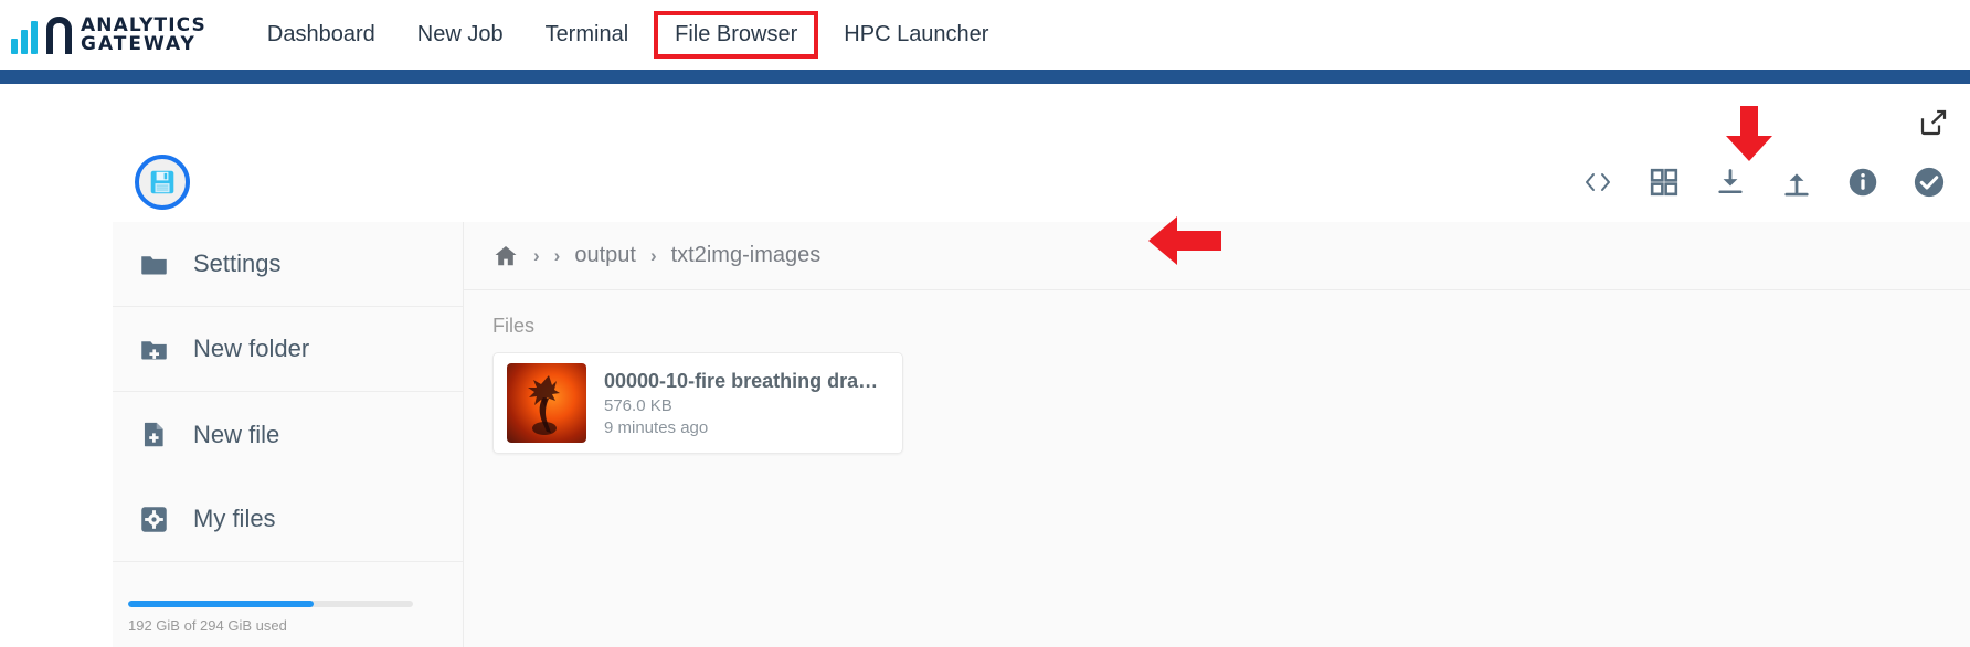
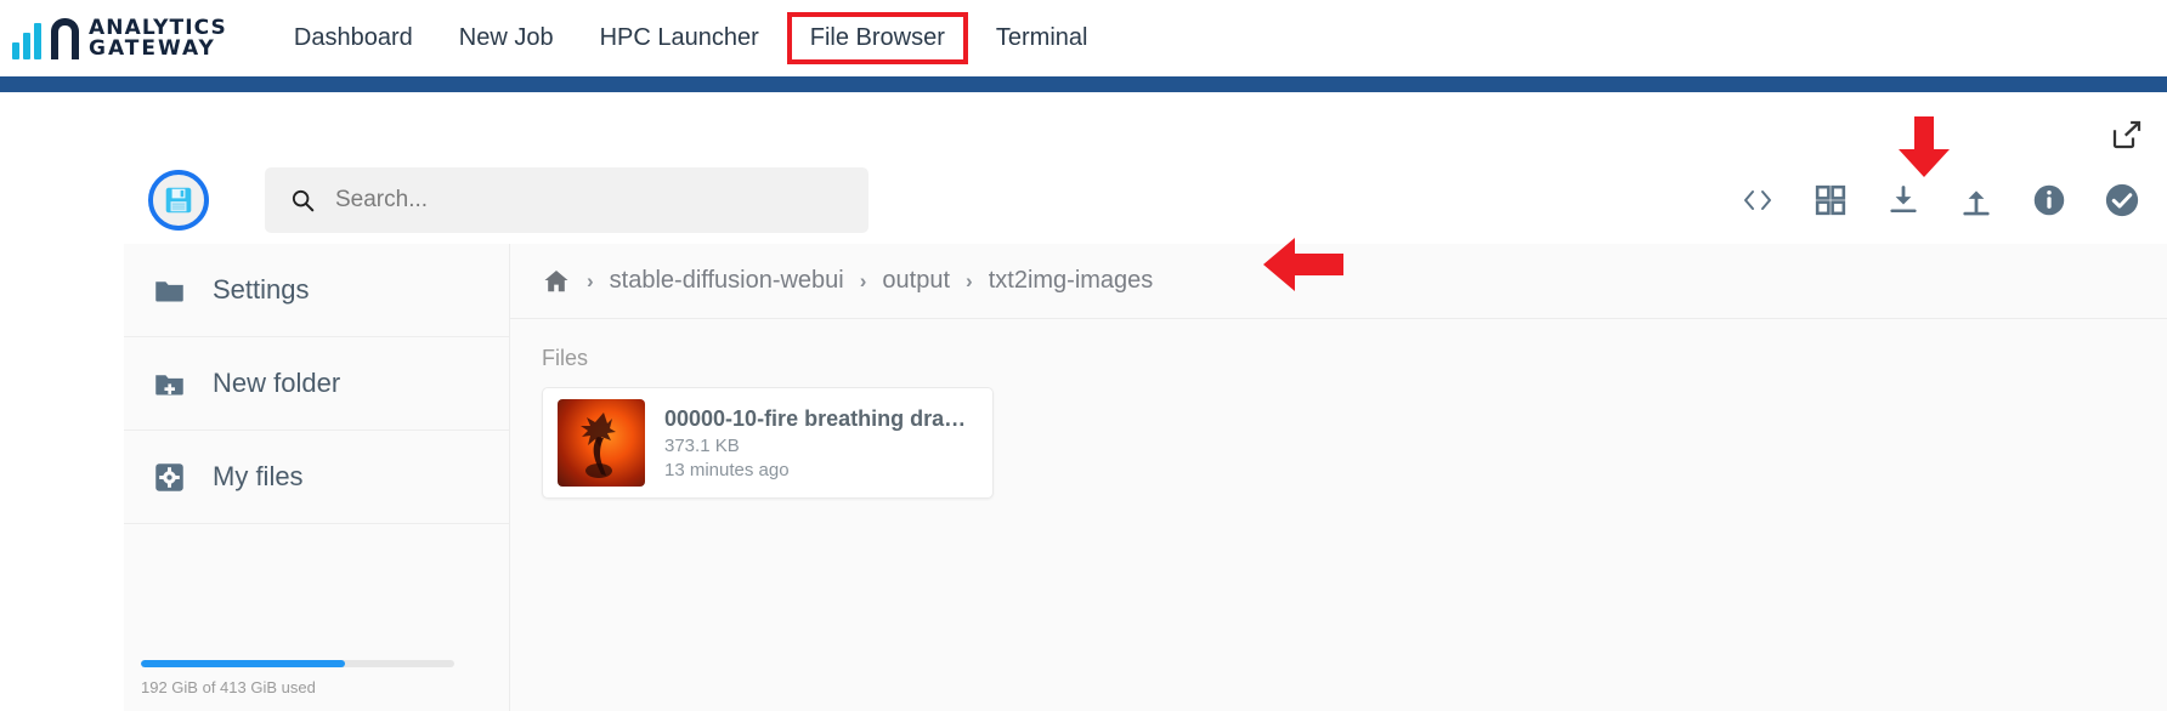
  ANALYTICS
  GATEWAY
  Dashboard
  New Job
- Terminal
+ HPC Launcher
  File Browser
- HPC Launcher
+ Terminal
+ Search...
  Settings
  New folder
- New file
  My files
- 192 GiB of 294 GiB used
+ 192 GiB of 413 GiB used
  ›
+ stable-diffusion-webui
  ›
  output
  ›
  txt2img-images
  Files
  00000-10-fire breathing dragon
- 576.0 KB
+ 373.1 KB
- 9 minutes ago
+ 13 minutes ago
